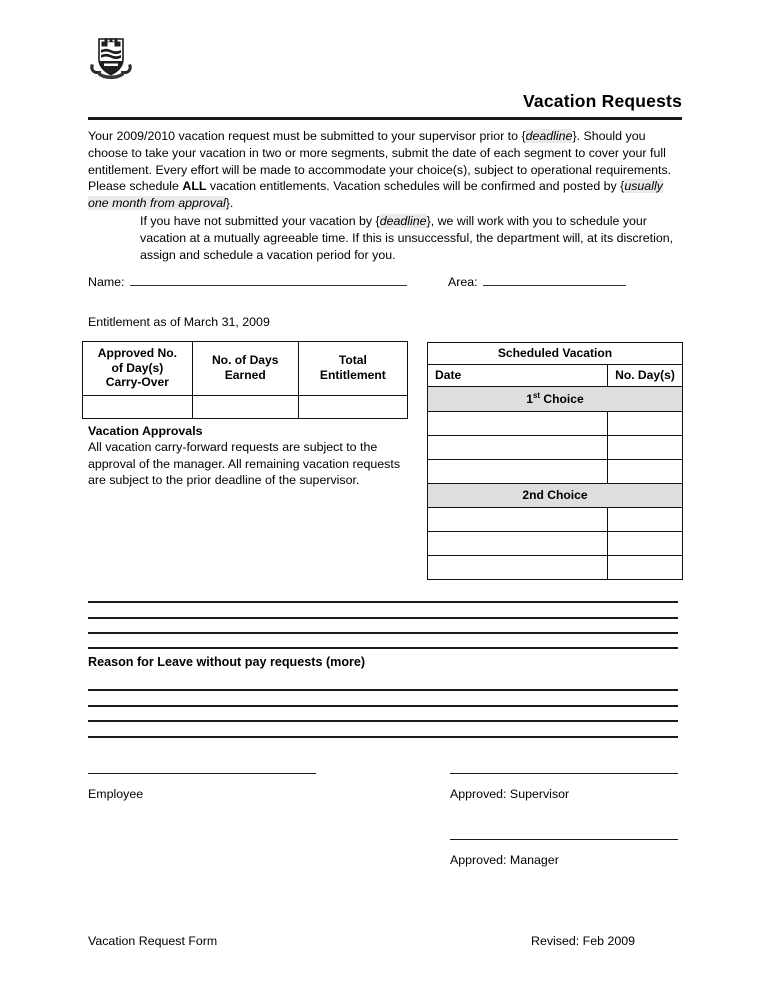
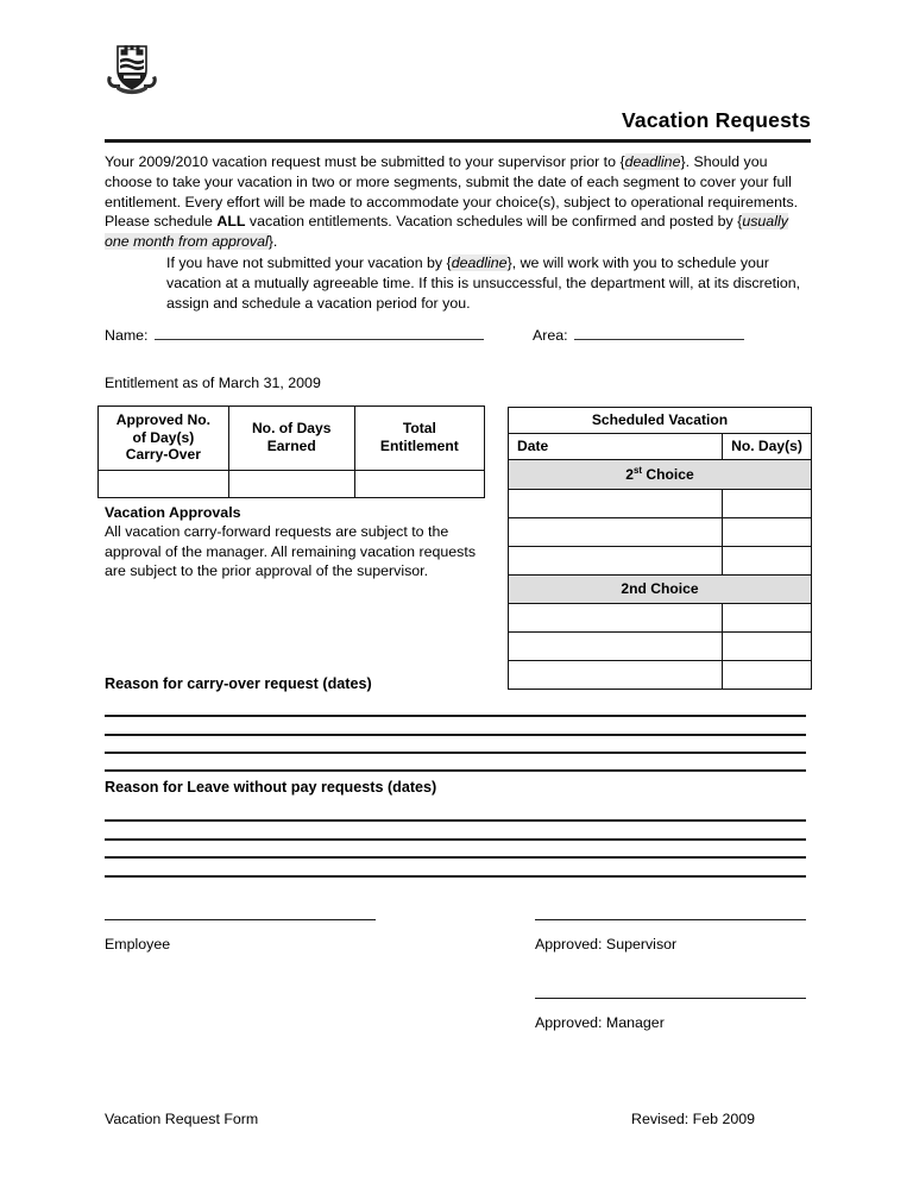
  Vacation Requests
  Your 2009/2010 vacation request must be submitted to your supervisor prior to {deadline}. Should you choose to take your vacation in two or more segments, submit the date of each segment to cover your full entitlement. Every effort will be made to accommodate your choice(s), subject to operational requirements. Please schedule ALL vacation entitlements. Vacation schedules will be confirmed and posted by {usually one month from approval}.
  If you have not submitted your vacation by {deadline}, we will work with you to schedule your vacation at a mutually agreeable time. If this is unsuccessful, the department will, at its discretion, assign and schedule a vacation period for you.
  Name:
  Area:
  Entitlement as of March 31, 2009
  Approved No. of Day(s) Carry-Over	No. of Days Earned	Total Entitlement
  Vacation Approvals
- All vacation carry-forward requests are subject to the approval of the manager. All remaining vacation requests are subject to the prior deadline of the supervisor.
+ All vacation carry-forward requests are subject to the approval of the manager. All remaining vacation requests are subject to the prior approval of the supervisor.
  Scheduled Vacation
  Date	No. Day(s)
- 1st Choice
+ 2st Choice
  2nd Choice
+ Reason for carry-over request (dates)
- Reason for Leave without pay requests (more)
+ Reason for Leave without pay requests (dates)
  Employee
  Approved: Supervisor
  Approved: Manager
  Vacation Request Form
  Revised: Feb 2009
